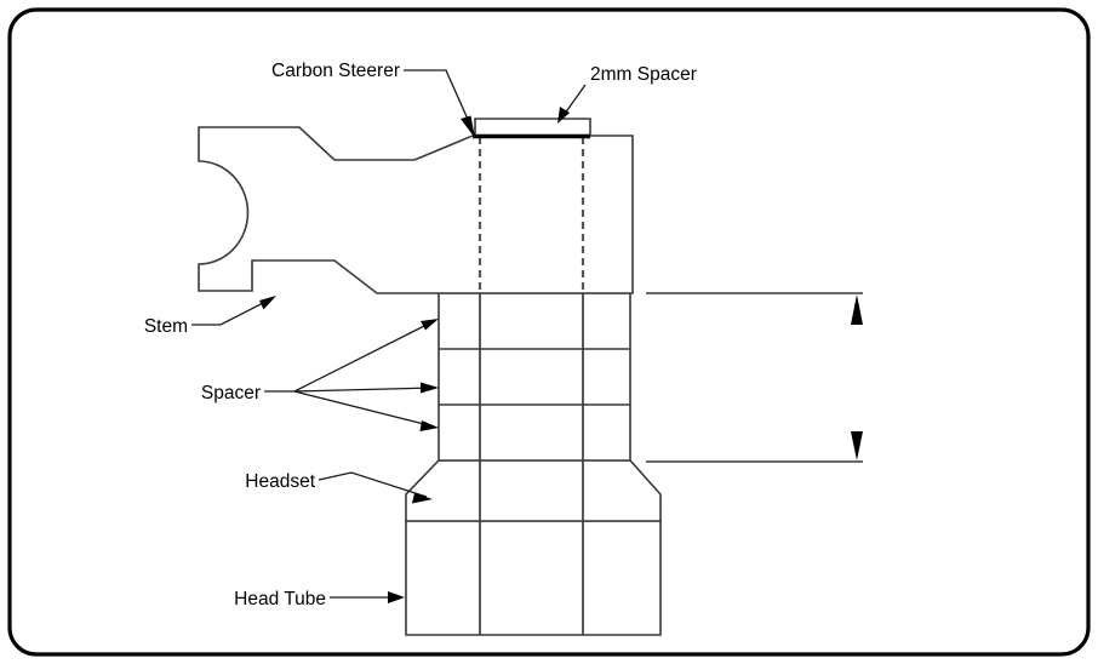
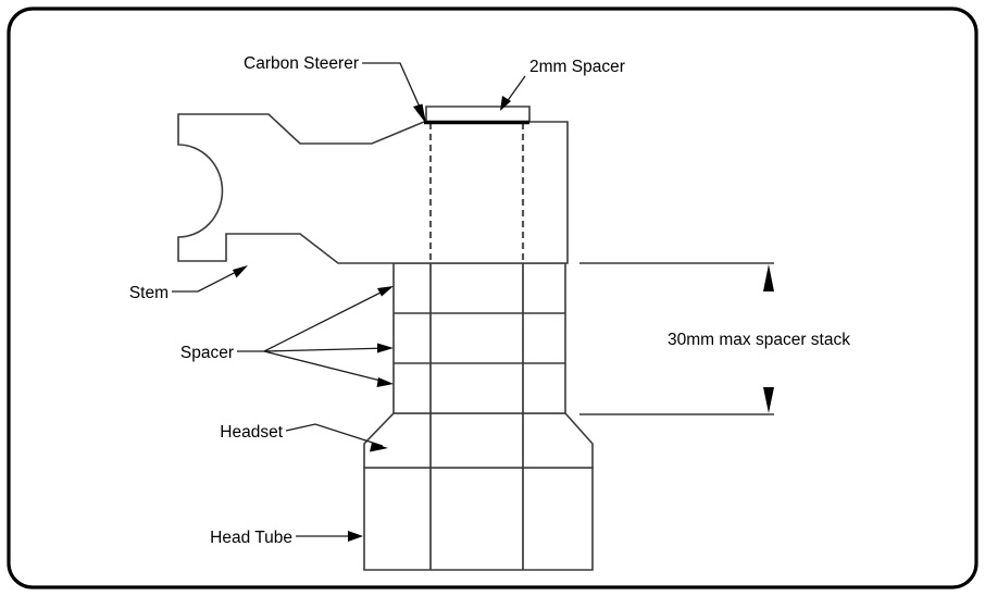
  Carbon Steerer
  2mm Spacer
  Stem
  Spacer
  Headset
  Head Tube
+ 30mm max spacer stack
